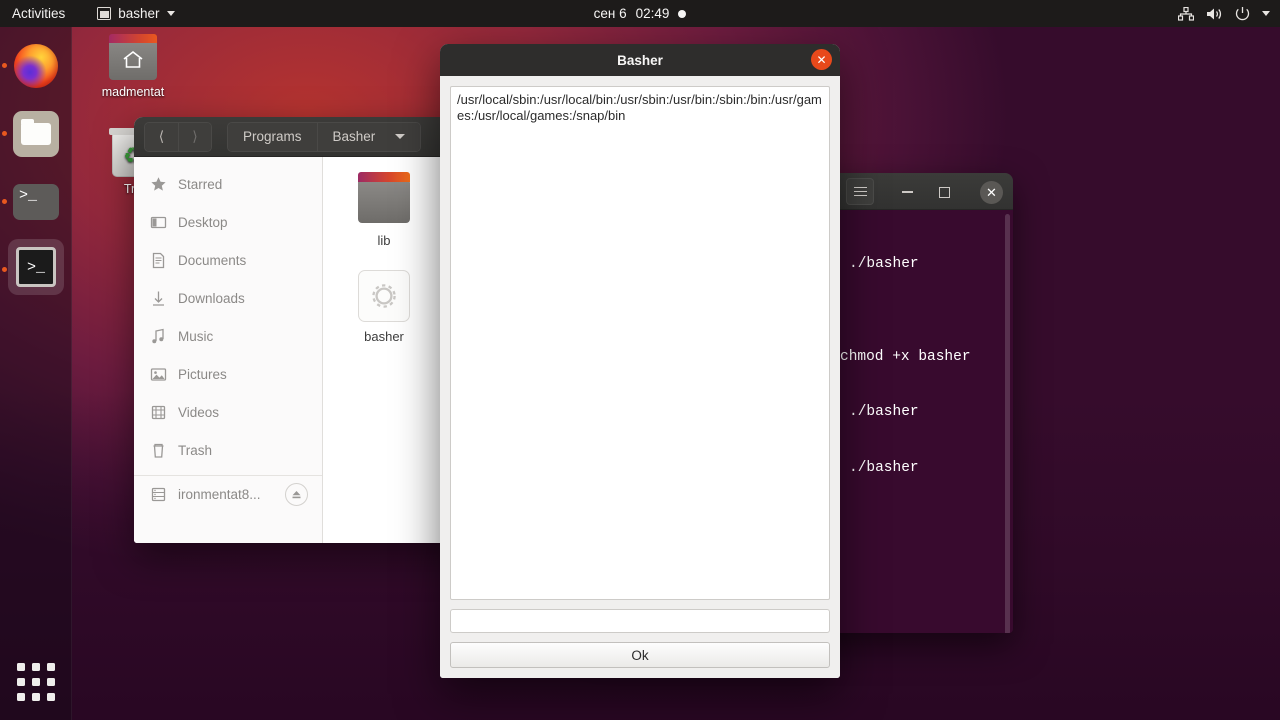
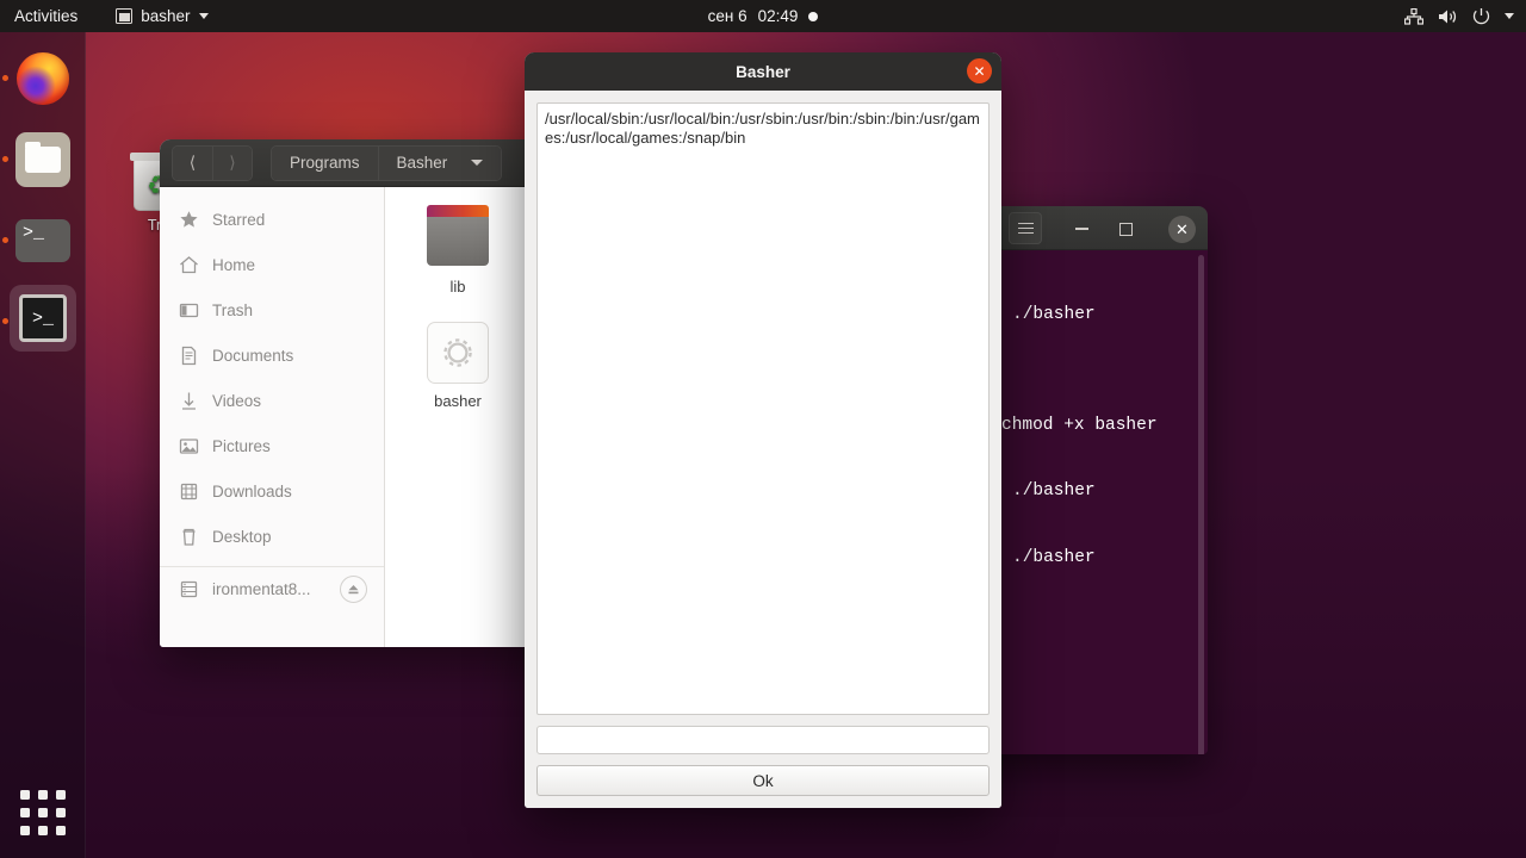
  Activities
  basher
  сен 6
  02:49
- madmentat
  ♻
  ✕
  ./basher
  chmod +x basher
  ./basher
  ./basher
  ⟨
  ⟩
  Programs
  Basher
  Starred
+ Home
- Desktop
+ Trash
  Documents
- Downloads
+ Videos
- Music
  Pictures
- Videos
+ Downloads
- Trash
+ Desktop
  ironmentat8...
  lib
  basher
  Basher
  ✕
  /usr/local/sbin:/usr/local/bin:/usr/sbin:/usr/bin:/sbin:/bin:/usr/games:/usr/local/games:/snap/bin
  Ok
  >_
  >_
